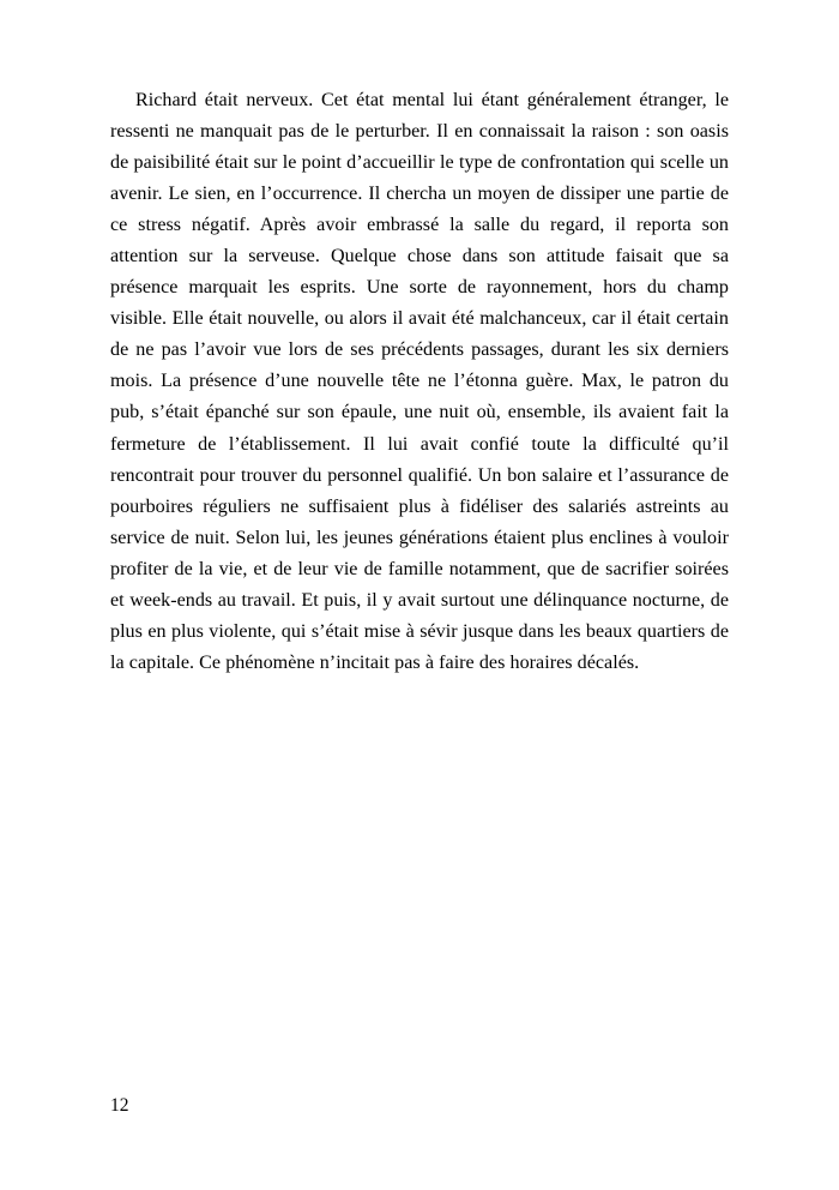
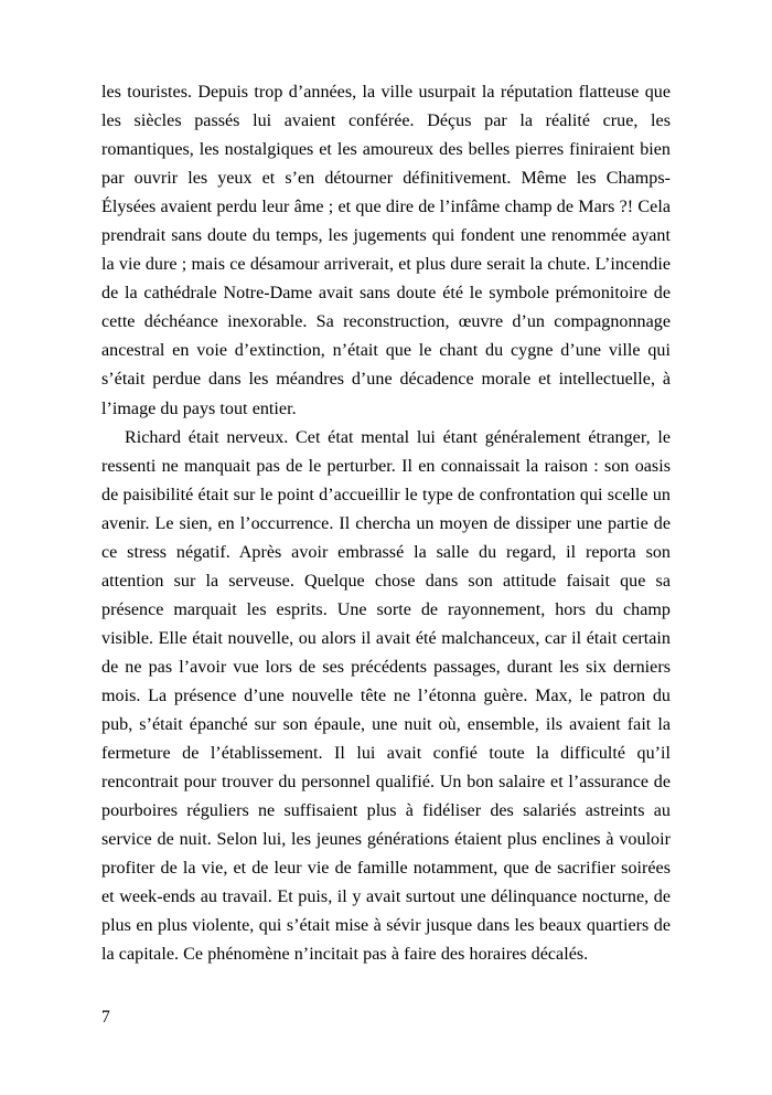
+ les touristes. Depuis trop d’années, la ville usurpait la réputation flatteuse que les siècles passés lui avaient conférée. Déçus par la réalité crue, les romantiques, les nostalgiques et les amoureux des belles pierres finiraient bien par ouvrir les yeux et s’en détourner définitivement. Même les Champs-Élysées avaient perdu leur âme ; et que dire de l’infâme champ de Mars ?! Cela prendrait sans doute du temps, les jugements qui fondent une renommée ayant la vie dure ; mais ce désamour arriverait, et plus dure serait la chute. L’incendie de la cathédrale Notre-Dame avait sans doute été le symbole prémonitoire de cette déchéance inexorable. Sa reconstruction, œuvre d’un compagnonnage ancestral en voie d’extinction, n’était que le chant du cygne d’une ville qui s’était perdue dans les méandres d’une décadence morale et intellectuelle, à l’image du pays tout entier.
  Richard était nerveux. Cet état mental lui étant généralement étranger, le ressenti ne manquait pas de le perturber. Il en connaissait la raison : son oasis de paisibilité était sur le point d’accueillir le type de confrontation qui scelle un avenir. Le sien, en l’occurrence. Il chercha un moyen de dissiper une partie de ce stress négatif. Après avoir embrassé la salle du regard, il reporta son attention sur la serveuse. Quelque chose dans son attitude faisait que sa présence marquait les esprits. Une sorte de rayonnement, hors du champ visible. Elle était nouvelle, ou alors il avait été malchanceux, car il était certain de ne pas l’avoir vue lors de ses précédents passages, durant les six derniers mois. La présence d’une nouvelle tête ne l’étonna guère. Max, le patron du pub, s’était épanché sur son épaule, une nuit où, ensemble, ils avaient fait la fermeture de l’établissement. Il lui avait confié toute la difficulté qu’il rencontrait pour trouver du personnel qualifié. Un bon salaire et l’assurance de pourboires réguliers ne suffisaient plus à fidéliser des salariés astreints au service de nuit. Selon lui, les jeunes générations étaient plus enclines à vouloir profiter de la vie, et de leur vie de famille notamment, que de sacrifier soirées et week-ends au travail. Et puis, il y avait surtout une délinquance nocturne, de plus en plus violente, qui s’était mise à sévir jusque dans les beaux quartiers de la capitale. Ce phénomène n’incitait pas à faire des horaires décalés.
- 12
+ 7
